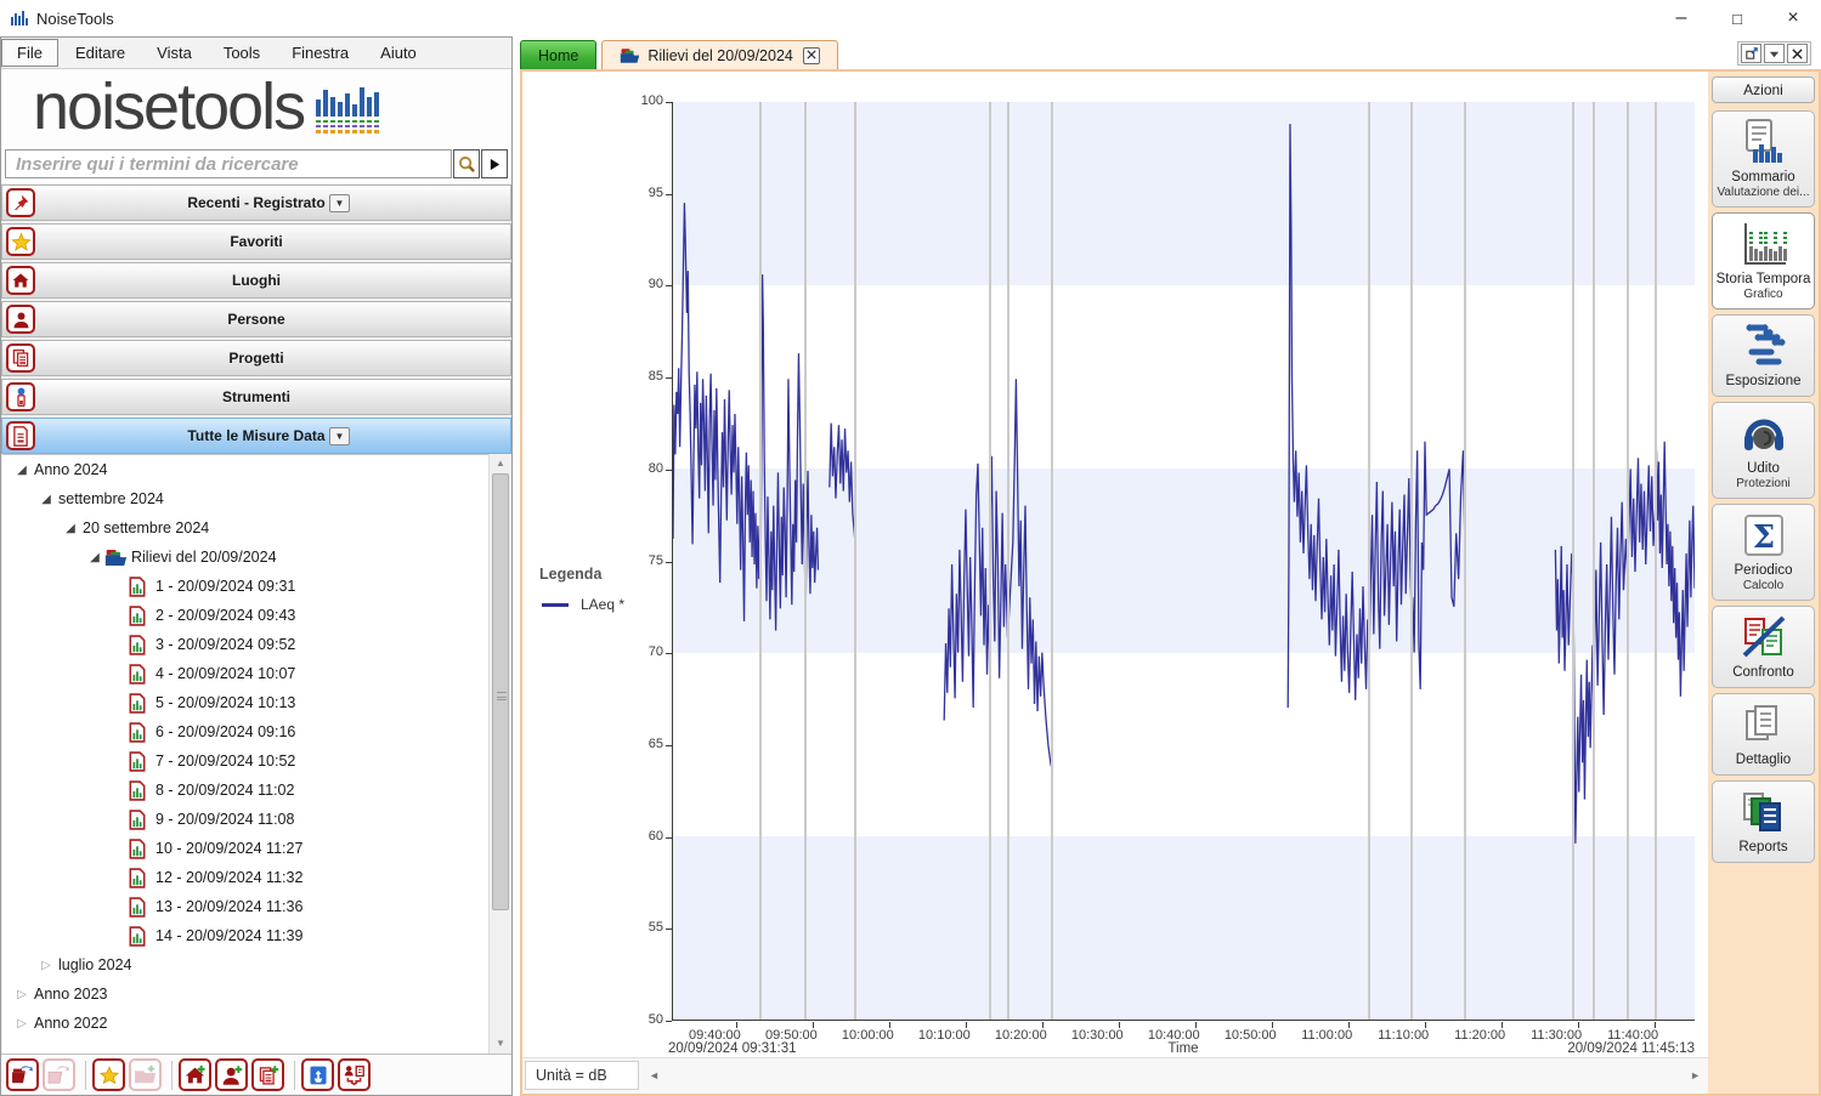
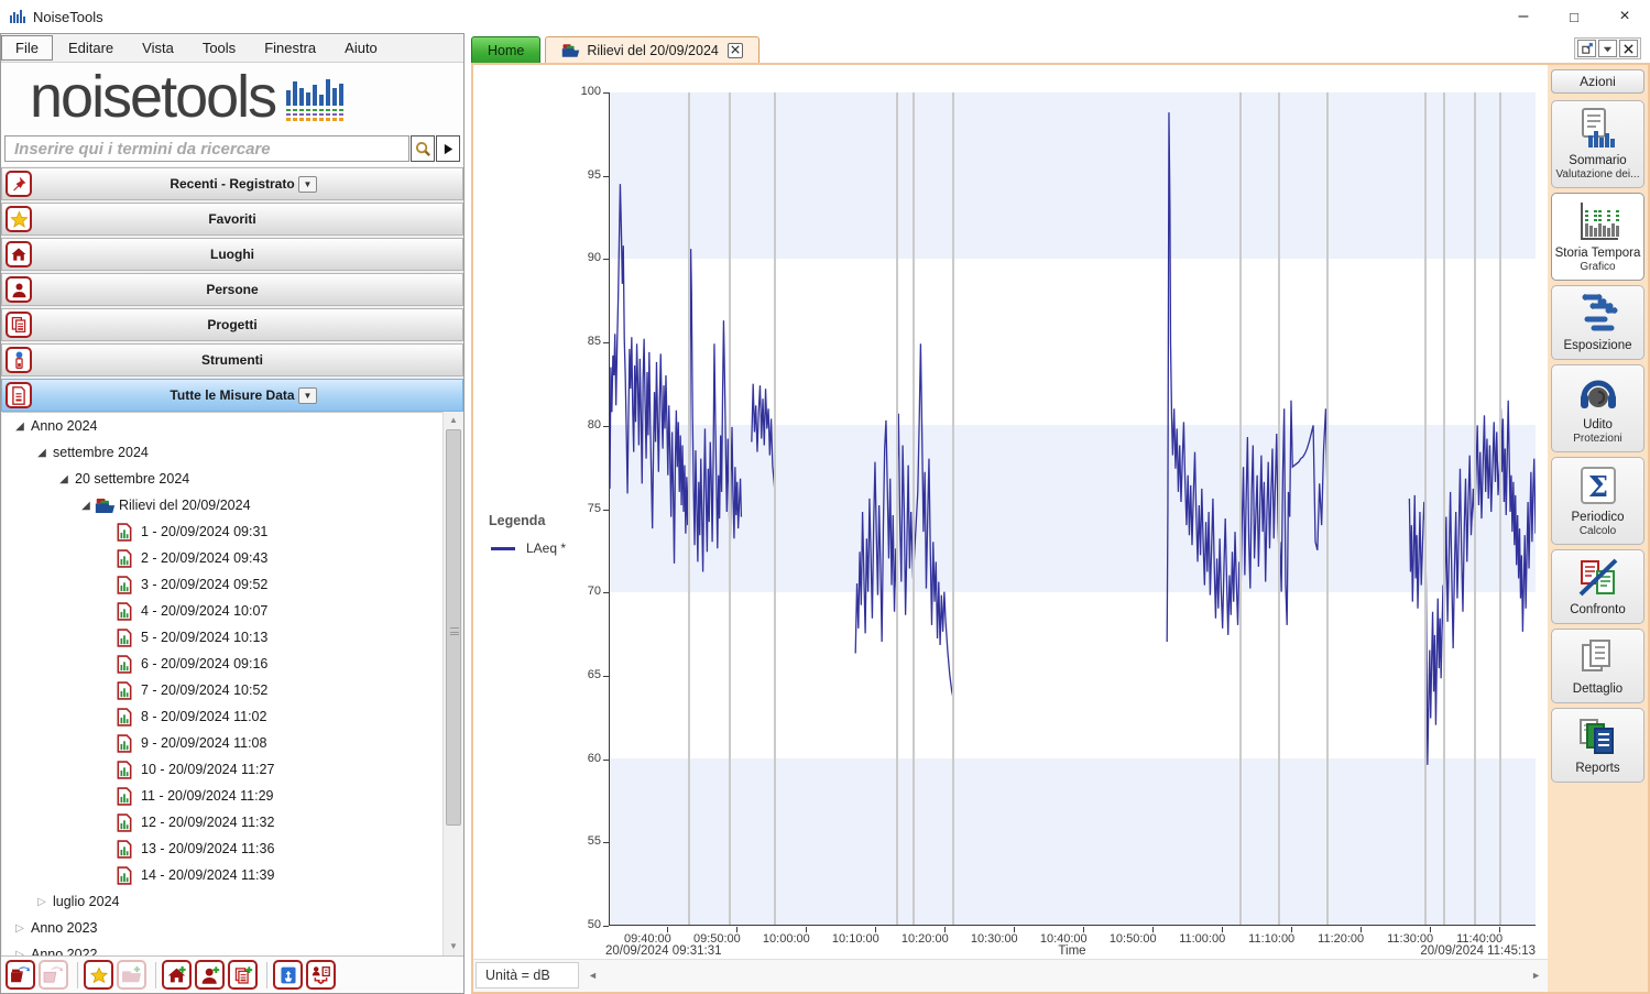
  NoiseTools
  –
  □
  ×
  File
  Editare
  Vista
  Tools
  Finestra
  Aiuto
  noisetools
  Inserire qui i termini da ricercare
  Recenti - Registrato
  ▼
  Favoriti
  Luoghi
  Persone
  Progetti
  Strumenti
  Tutte le Misure Data
  ▼
  ◢
  Anno 2024
  ◢
  settembre 2024
  ◢
  20 settembre 2024
  ◢
  Rilievi del 20/09/2024
  1 - 20/09/2024 09:31
  2 - 20/09/2024 09:43
  3 - 20/09/2024 09:52
  4 - 20/09/2024 10:07
  5 - 20/09/2024 10:13
  6 - 20/09/2024 09:16
  7 - 20/09/2024 10:52
  8 - 20/09/2024 11:02
  9 - 20/09/2024 11:08
  10 - 20/09/2024 11:27
+ 11 - 20/09/2024 11:29
  12 - 20/09/2024 11:32
  13 - 20/09/2024 11:36
  14 - 20/09/2024 11:39
  ▷
  luglio 2024
  ▷
  Anno 2023
  ▷
  Anno 2022
  ▲
  ▼
  Home
  Rilievi del 20/09/2024
  Legenda
  LAeq *
  50
  55
  60
  65
  70
  75
  80
  85
  90
  95
  100
  09:40:00
  09:50:00
  10:00:00
  10:10:00
  10:20:00
  10:30:00
  10:40:00
  10:50:00
  11:00:00
  11:10:00
  11:20:00
  11:30:00
  11:40:00
  20/09/2024 09:31:31
  Time
  20/09/2024 11:45:13
  Unità = dB
  ◄
  ►
  Azioni
  Sommario
  Valutazione dei...
  Storia Tempora
  Grafico
  Esposizione
  Udito
  Protezioni
  Σ
  Periodico
  Calcolo
  Confronto
  Dettaglio
  Reports
